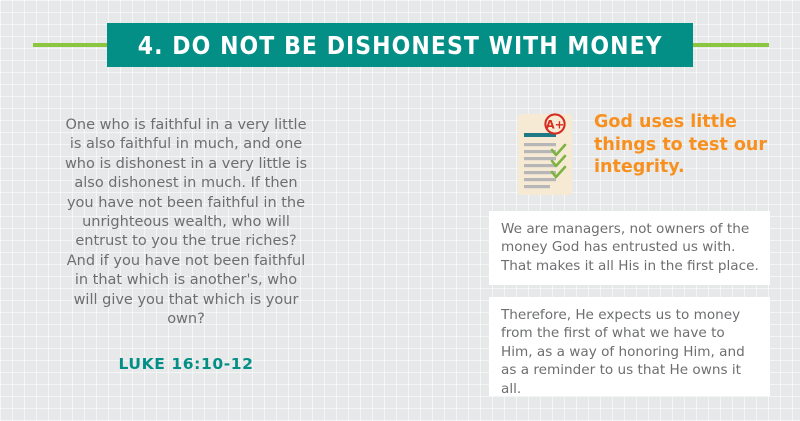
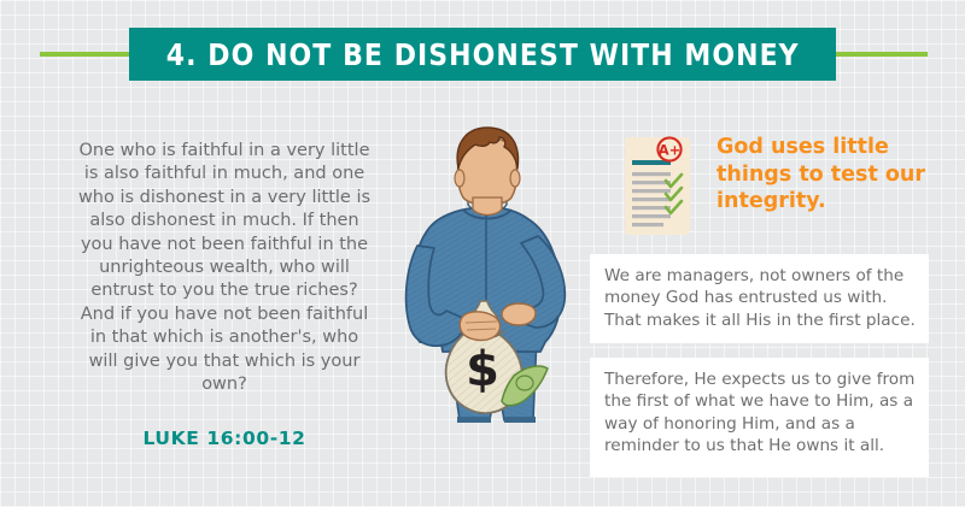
  4. DO NOT BE DISHONEST WITH MONEY
  One who is faithful in a very little is also faithful in much, and one who is dishonest in a very little is also dishonest in much. If then you have not been faithful in the unrighteous wealth, who will entrust to you the true riches? And if you have not been faithful in that which is another's, who will give you that which is your own?
- LUKE 16:10-12
+ LUKE 16:00-12
+ $
  A+
  God uses little things to test our integrity.
  We are managers, not owners of the money God has entrusted us with. That makes it all His in the first place.
- Therefore, He expects us to money from the first of what we have to Him, as a way of honoring Him, and as a reminder to us that He owns it all.
+ Therefore, He expects us to give from the first of what we have to Him, as a way of honoring Him, and as a reminder to us that He owns it all.
